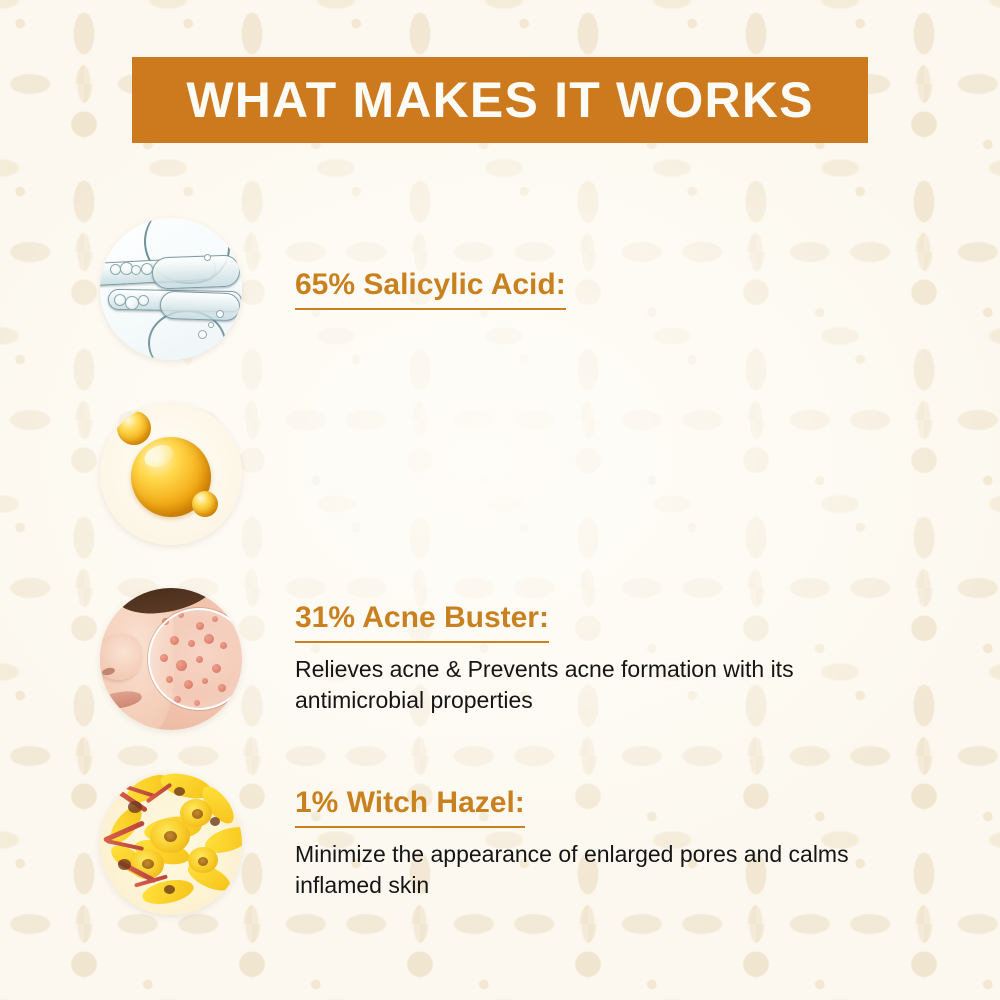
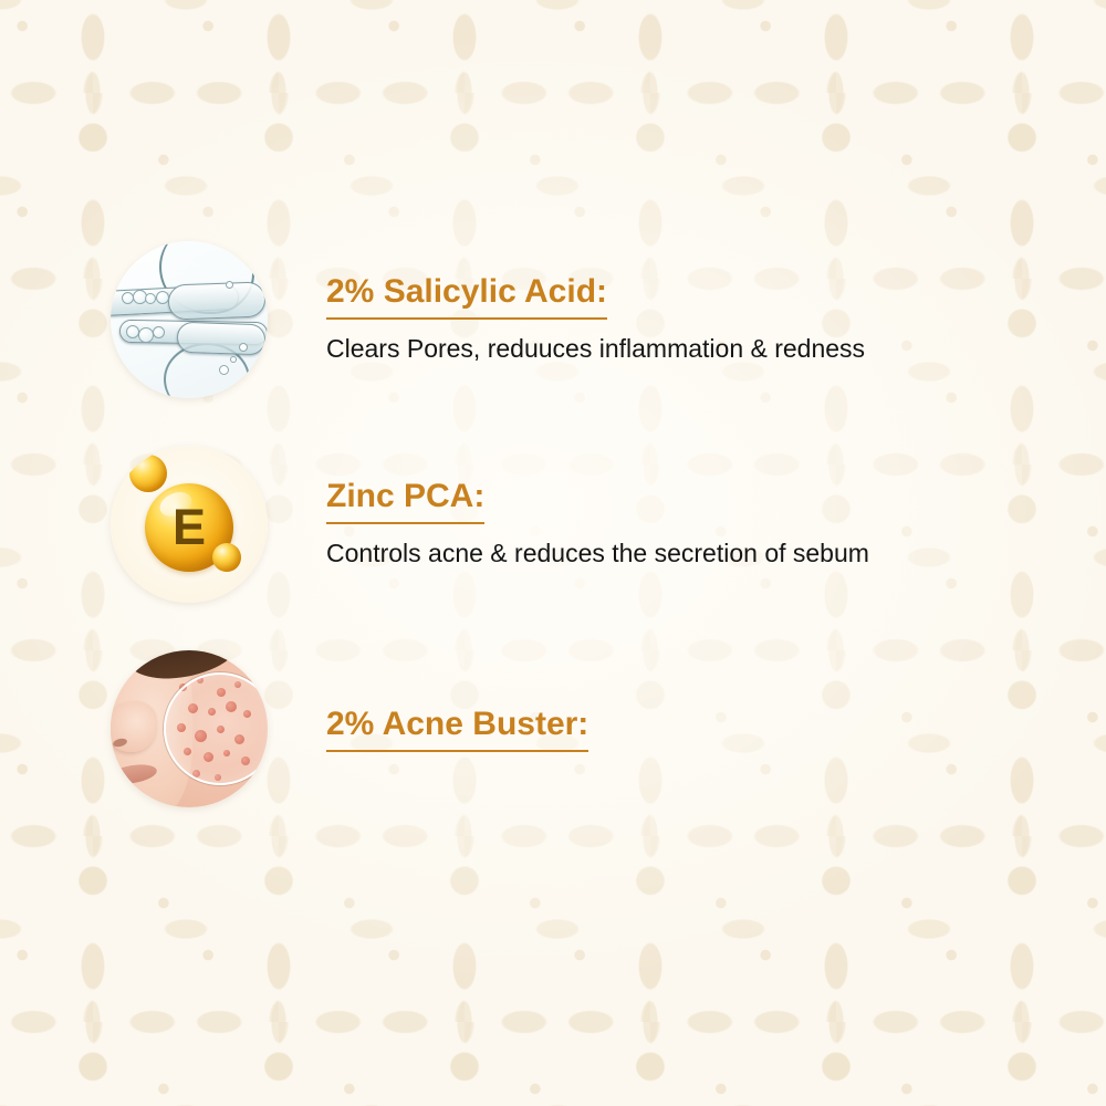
- WHAT MAKES IT WORKS
- 65% Salicylic Acid:
+ 2% Salicylic Acid:
+ Clears Pores, reduuces inflammation & redness
+ E
+ Zinc PCA:
+ Controls acne & reduces the secretion of sebum
- 31% Acne Buster:
+ 2% Acne Buster:
- Relieves acne & Prevents acne formation with its antimicrobial properties
- 1% Witch Hazel:
- Minimize the appearance of enlarged pores and calms inflamed skin
